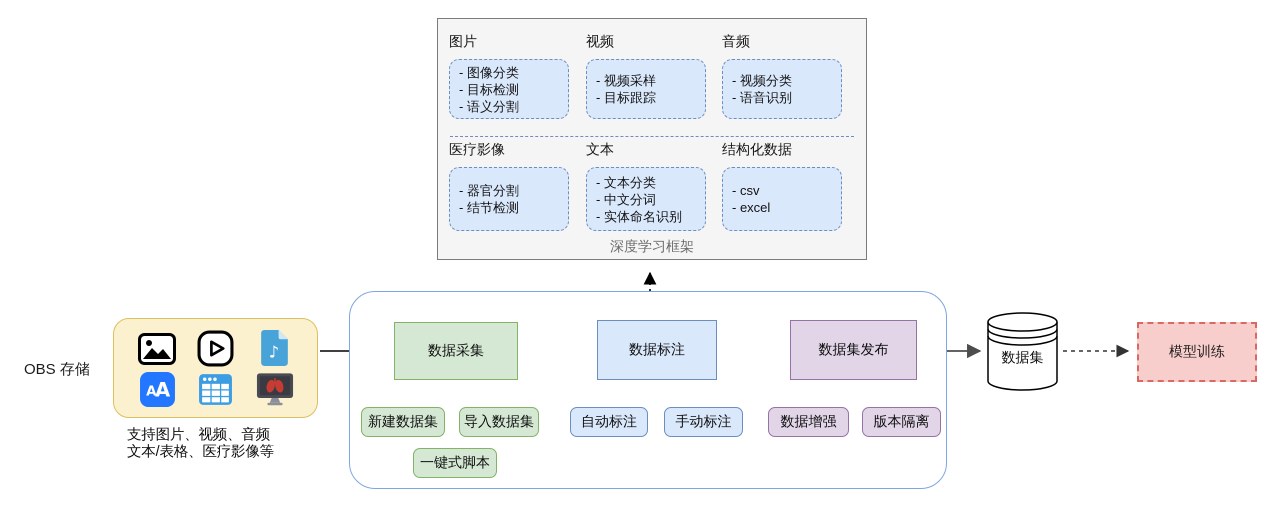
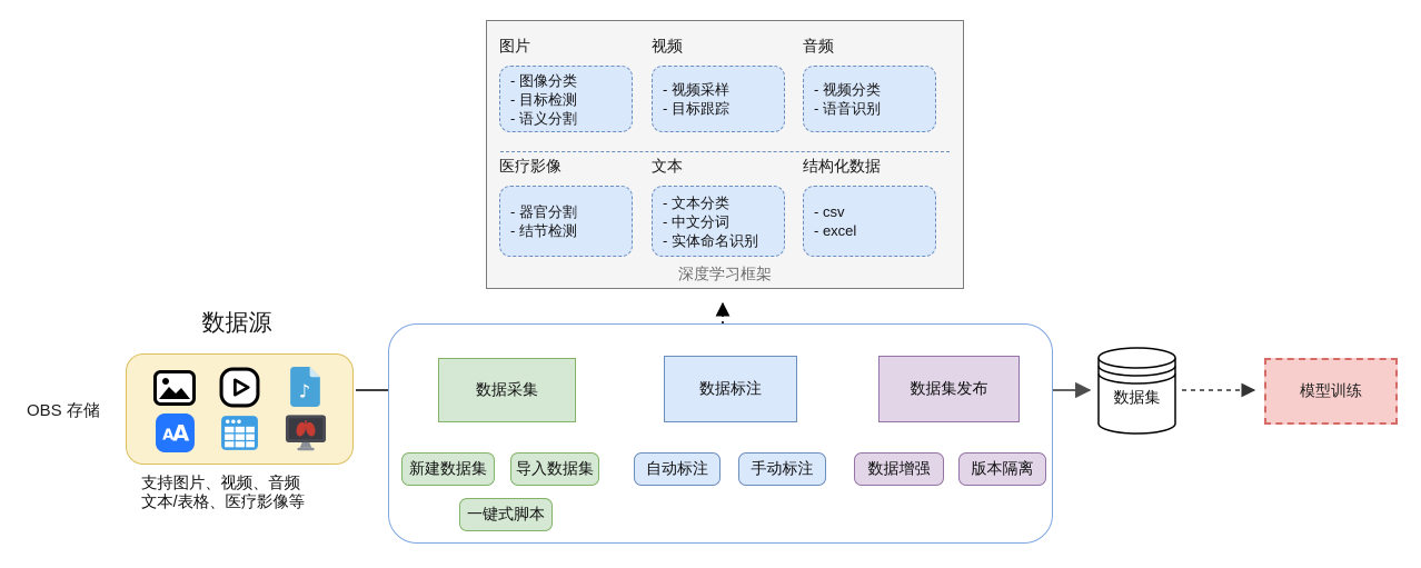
  图片
  - 图像分类
  - 目标检测
  - 语义分割
  视频
  - 视频采样
  - 目标跟踪
  音频
  - 视频分类
  - 语音识别
  医疗影像
  - 器官分割
  - 结节检测
  文本
  - 文本分类
  - 中文分词
  - 实体命名识别
  结构化数据
  - csv
  - excel
  深度学习框架
+ 数据源
  OBS 存储
  ♪
  A
  A
  支持图片、视频、音频
  文本/表格、医疗影像等
  数据采集
  数据标注
  数据集发布
  新建数据集
  导入数据集
  一键式脚本
  自动标注
  手动标注
  数据增强
  版本隔离
  数据集
  模型训练
